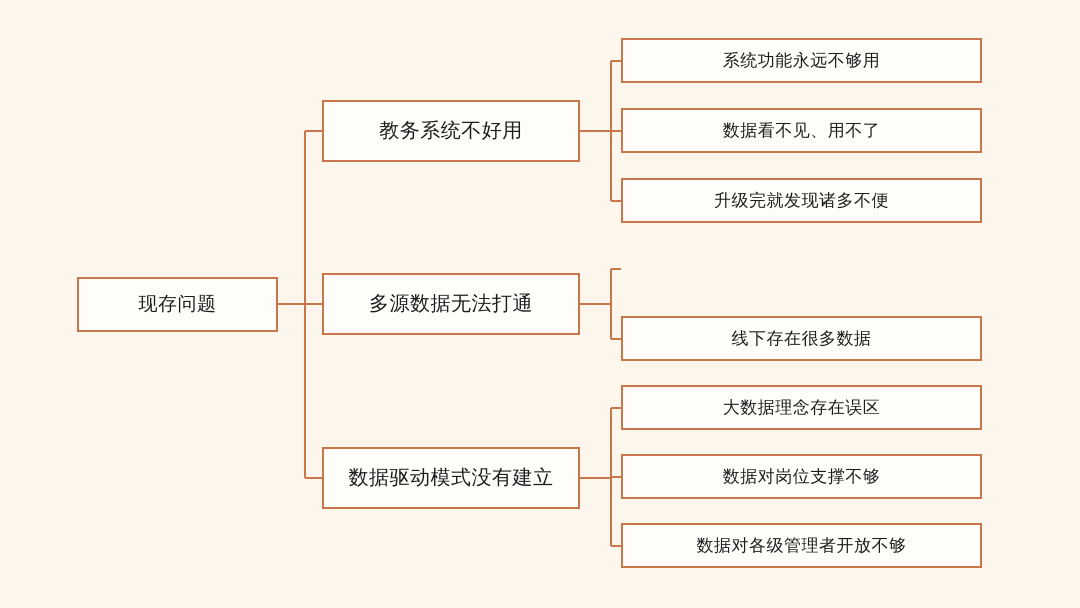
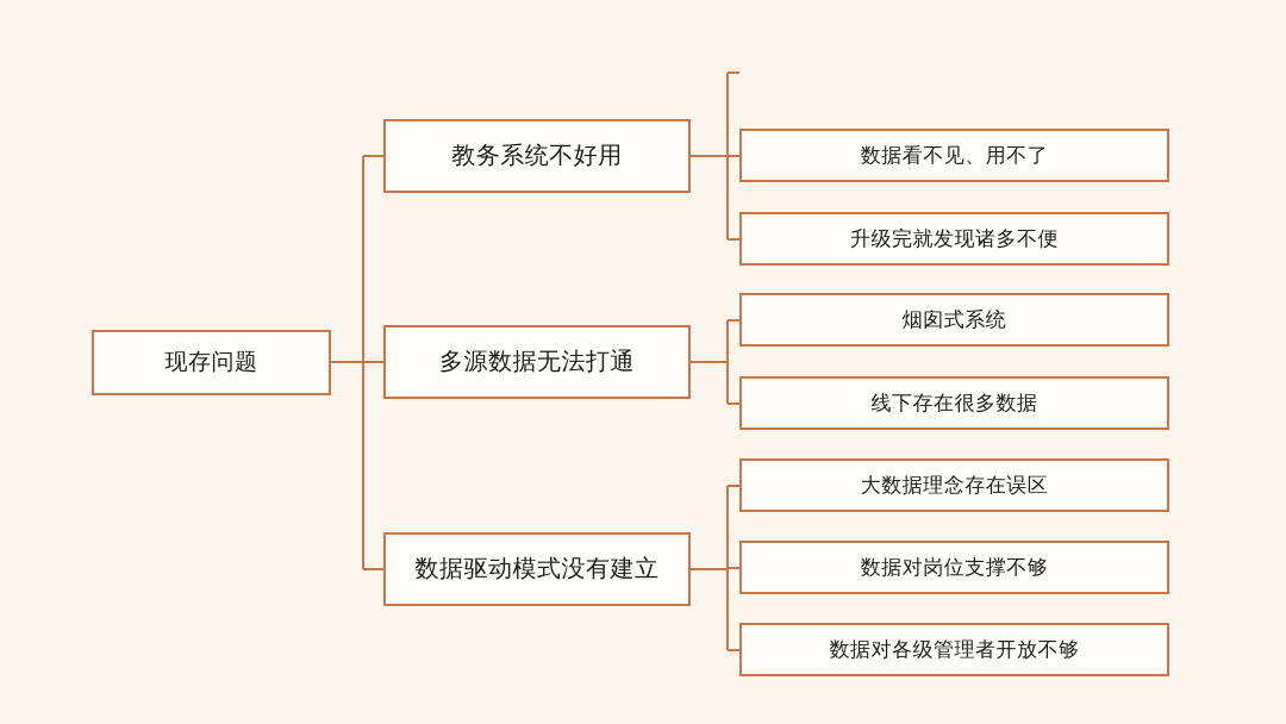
  现存问题
  教务系统不好用
  多源数据无法打通
  数据驱动模式没有建立
- 系统功能永远不够用
  数据看不见、用不了
  升级完就发现诸多不便
+ 烟囱式系统
  线下存在很多数据
  大数据理念存在误区
  数据对岗位支撑不够
  数据对各级管理者开放不够
